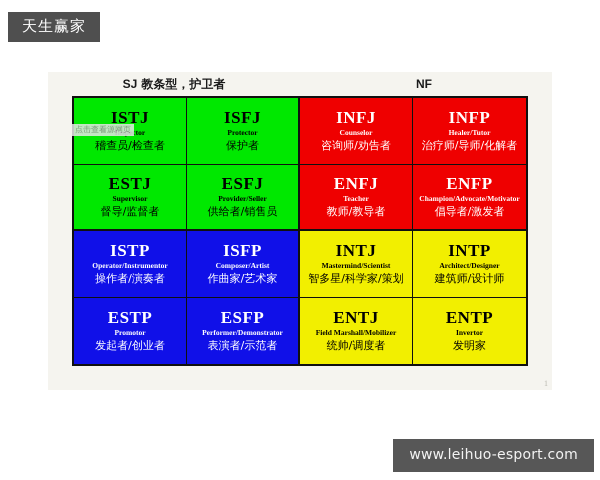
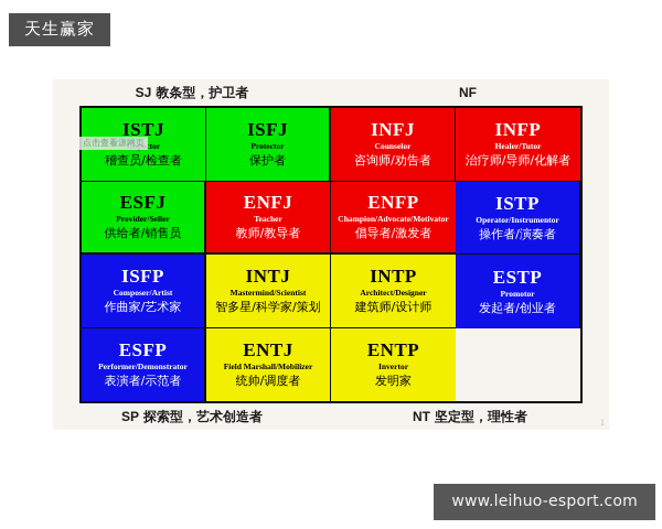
  天生赢家
  SJ
  教条型，护卫者
  NF
  点击查看源网页
  ISTJ
  Inspector
  稽查员/检查者
  ISFJ
  Protector
  保护者
  INFJ
  Counselor
  咨询师/劝告者
  INFP
  Healer/Tutor
  治疗师/导师/化解者
- ESTJ
- Supervisor
- 督导/监督者
  ESFJ
  Provider/Seller
  供给者/销售员
  ENFJ
  Teacher
  教师/教导者
  ENFP
  Champion/Advocate/Motivator
  倡导者/激发者
  ISTP
  Operator/Instrumentor
  操作者/演奏者
  ISFP
  Composer/Artist
  作曲家/艺术家
  INTJ
  Mastermind/Scientist
  智多星/科学家/策划
  INTP
  Architect/Designer
  建筑师/设计师
  ESTP
  Promotor
  发起者/创业者
  ESFP
  Performer/Demonstrator
  表演者/示范者
  ENTJ
  Field Marshall/Mobilizer
  统帅/调度者
  ENTP
  Invertor
  发明家
+ SP
+ 探索型，艺术创造者
+ NT
+ 坚定型，理性者
  1
  www.leihuo-esport.com
